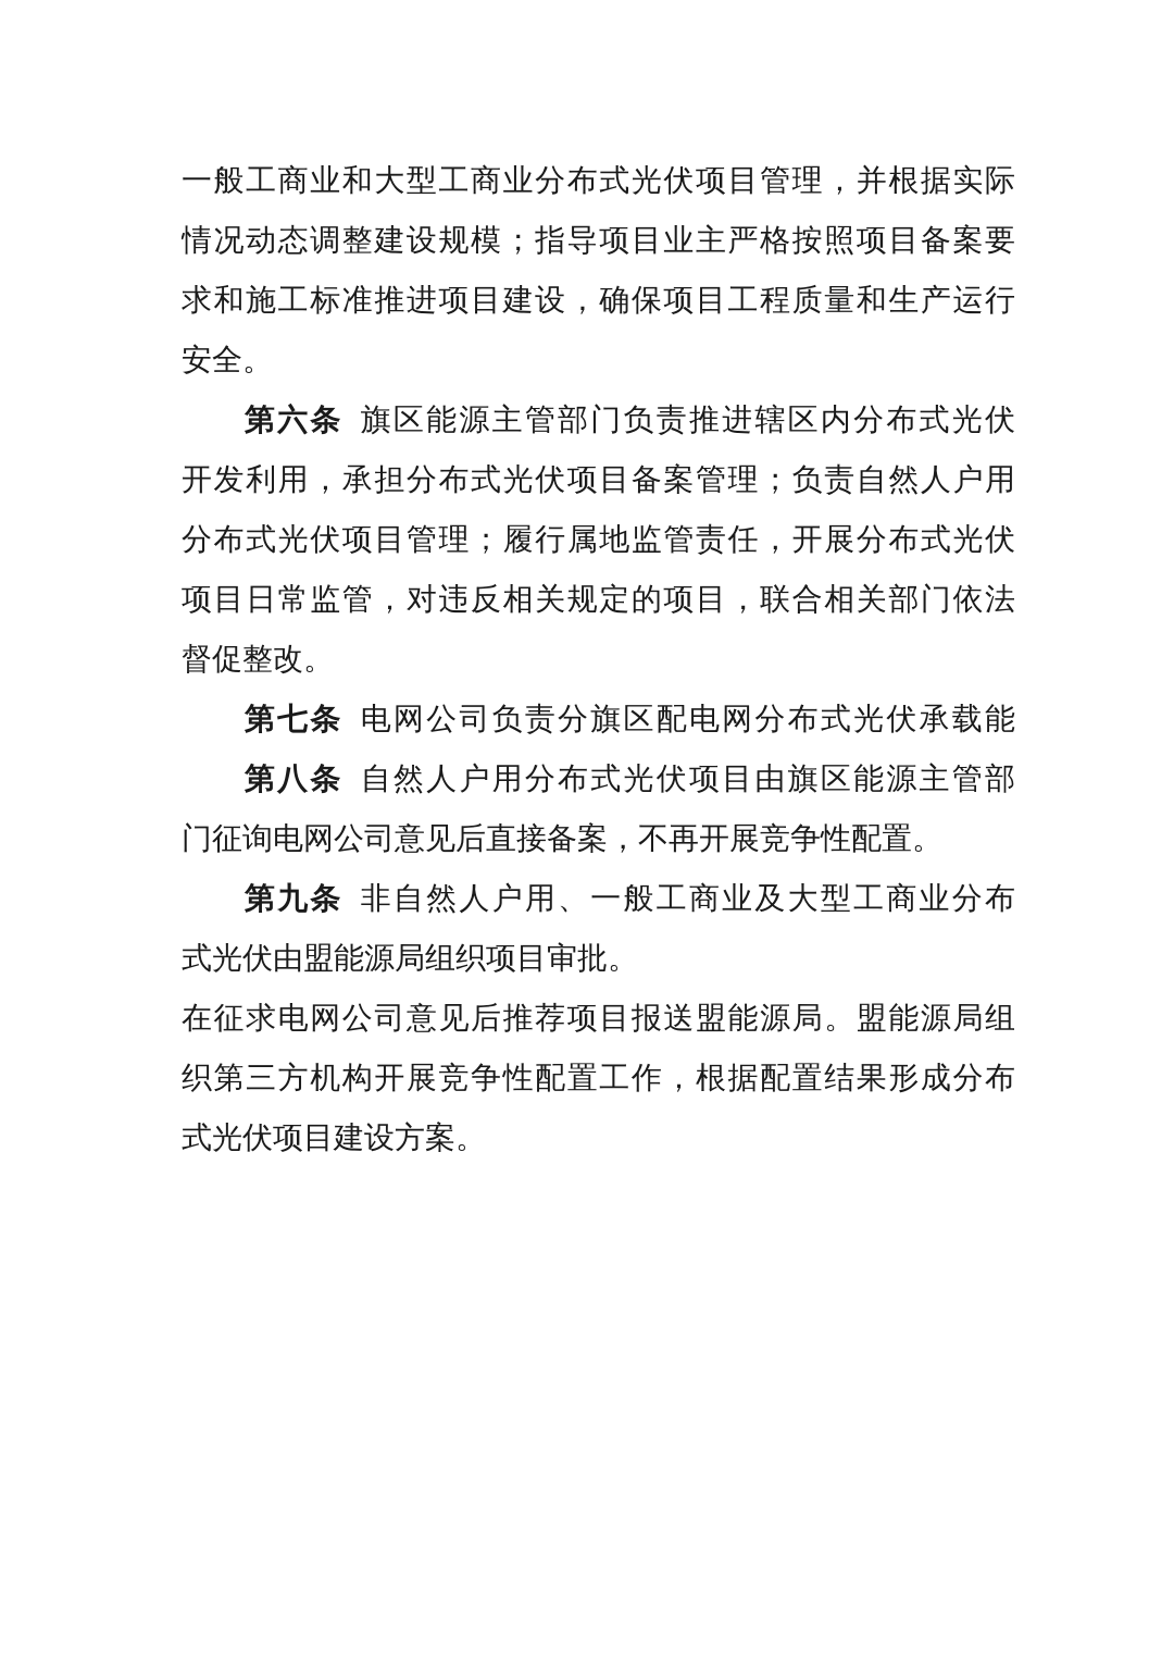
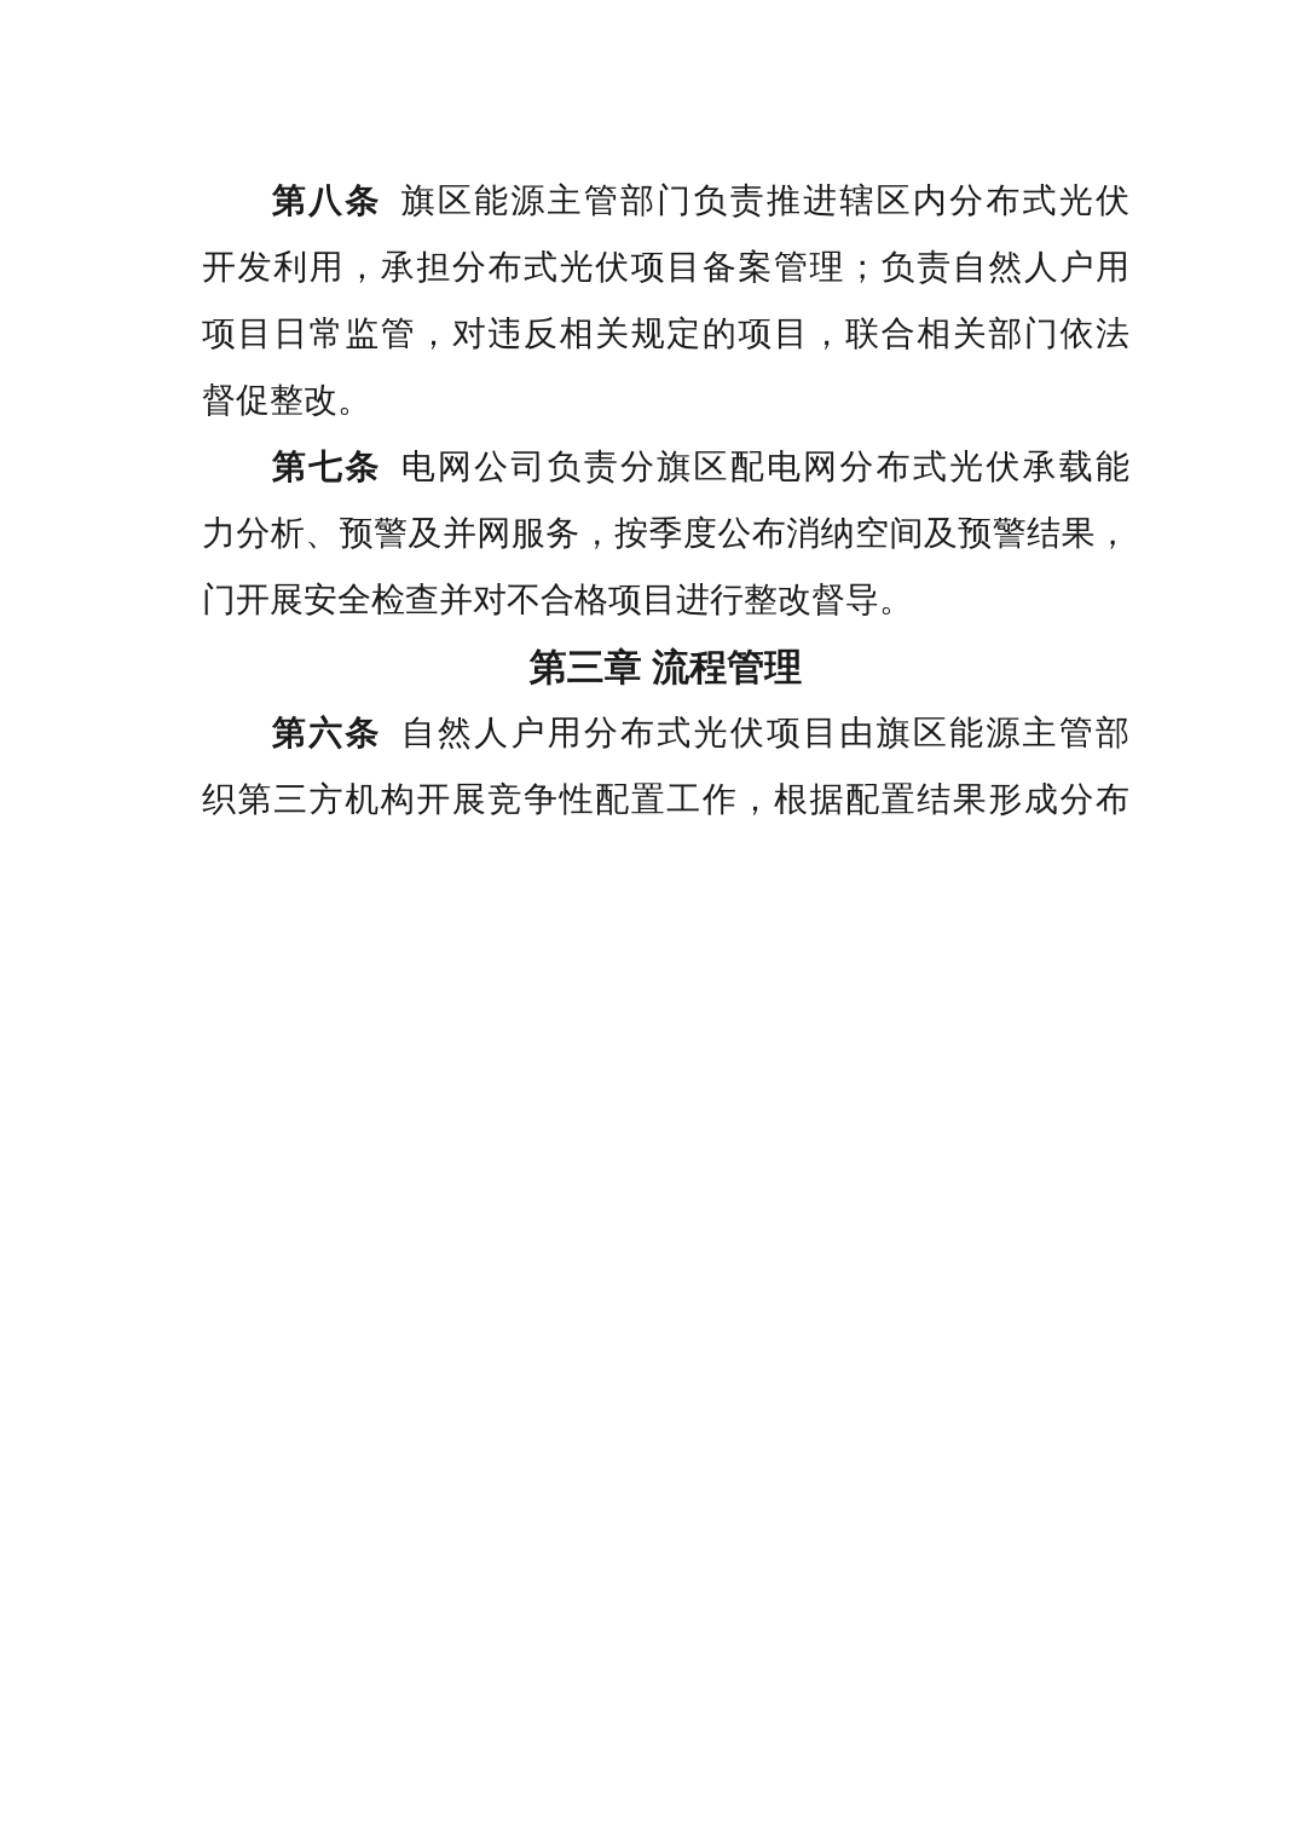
- 一般工商业和大型工商业分布式光伏项目管理，并根据实际
- 情况动态调整建设规模；指导项目业主严格按照项目备案要
- 求和施工标准推进项目建设，确保项目工程质量和生产运行
- 安全。
- 第六条 旗区能源主管部门负责推进辖区内分布式光伏
+ 第八条 旗区能源主管部门负责推进辖区内分布式光伏
  开发利用，承担分布式光伏项目备案管理；负责自然人户用
- 分布式光伏项目管理；履行属地监管责任，开展分布式光伏
  项目日常监管，对违反相关规定的项目，联合相关部门依法
  督促整改。
  第七条 电网公司负责分旗区配电网分布式光伏承载能
+ 力分析、预警及并网服务，按季度公布消纳空间及预警结果，
+ 门开展安全检查并对不合格项目进行整改督导。
+ 第三章 流程管理
- 第八条 自然人户用分布式光伏项目由旗区能源主管部
+ 第六条 自然人户用分布式光伏项目由旗区能源主管部
- 门征询电网公司意见后直接备案，不再开展竞争性配置。
- 第九条 非自然人户用、一般工商业及大型工商业分布
- 式光伏由盟能源局组织项目审批。
- 在征求电网公司意见后推荐项目报送盟能源局。盟能源局组
  织第三方机构开展竞争性配置工作，根据配置结果形成分布
- 式光伏项目建设方案。
